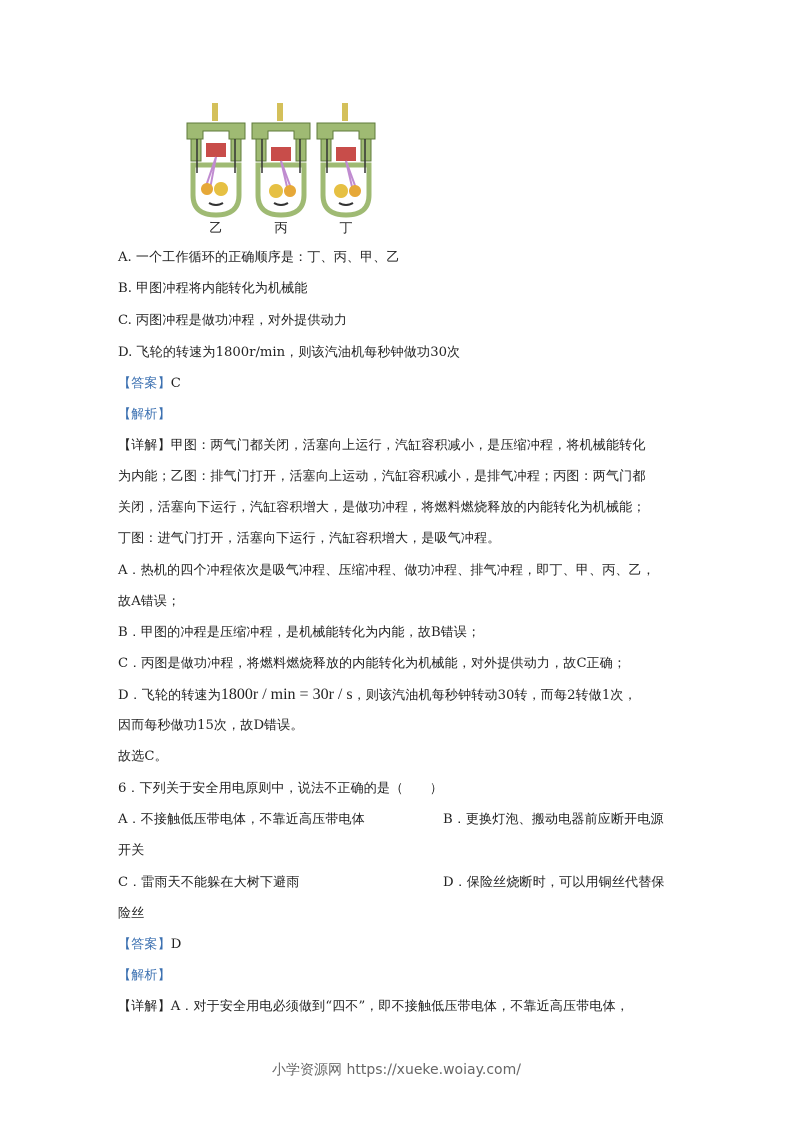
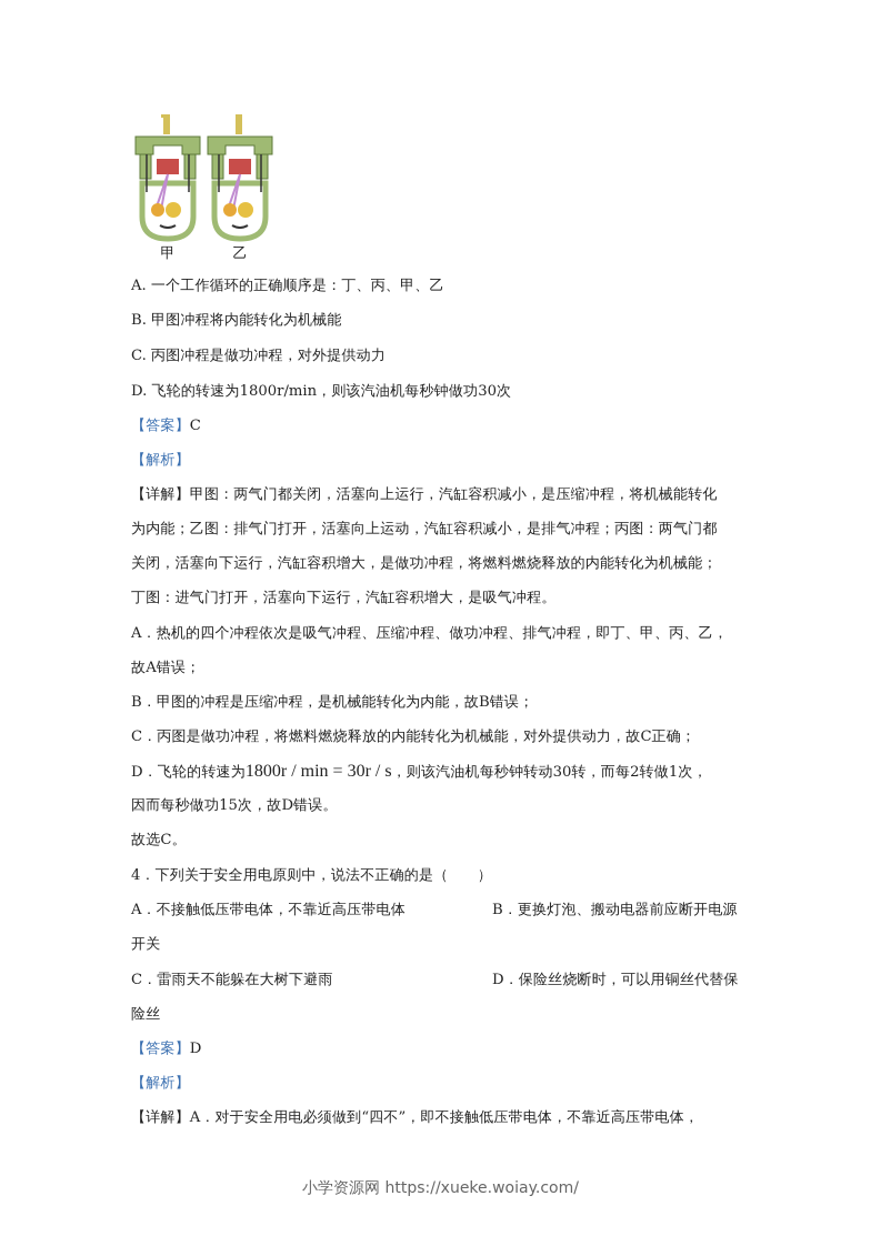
+ 甲
  乙
- 丙
- 丁
  A. 一个工作循环的正确顺序是：丁、丙、甲、乙
  B. 甲图冲程将内能转化为机械能
  C. 丙图冲程是做功冲程，对外提供动力
  D. 飞轮的转速为1800r/min，则该汽油机每秒钟做功30次
  【答案】C
  【解析】
  【详解】甲图：两气门都关闭，活塞向上运行，汽缸容积减小，是压缩冲程，将机械能转化
  为内能；乙图：排气门打开，活塞向上运动，汽缸容积减小，是排气冲程；丙图：两气门都
  关闭，活塞向下运行，汽缸容积增大，是做功冲程，将燃料燃烧释放的内能转化为机械能；
  丁图：进气门打开，活塞向下运行，汽缸容积增大，是吸气冲程。
  A．热机的四个冲程依次是吸气冲程、压缩冲程、做功冲程、排气冲程，即丁、甲、丙、乙，
  故A错误；
  B．甲图的冲程是压缩冲程，是机械能转化为内能，故B错误；
  C．丙图是做功冲程，将燃料燃烧释放的内能转化为机械能，对外提供动力，故C正确；
  D．飞轮的转速为1800r / min = 30r / s，则该汽油机每秒钟转动30转，而每2转做1次，
  因而每秒做功15次，故D错误。
  故选C。
- 6．下列关于安全用电原则中，说法不正确的是（ ）
+ 4．下列关于安全用电原则中，说法不正确的是（ ）
  A．不接触低压带电体，不靠近高压带电体
  B．更换灯泡、搬动电器前应断开电源
  开关
  C．雷雨天不能躲在大树下避雨
  D．保险丝烧断时，可以用铜丝代替保
  险丝
  【答案】D
  【解析】
  【详解】A．对于安全用电必须做到“四不”，即不接触低压带电体，不靠近高压带电体，
  小学资源网 https://xueke.woiay.com/
